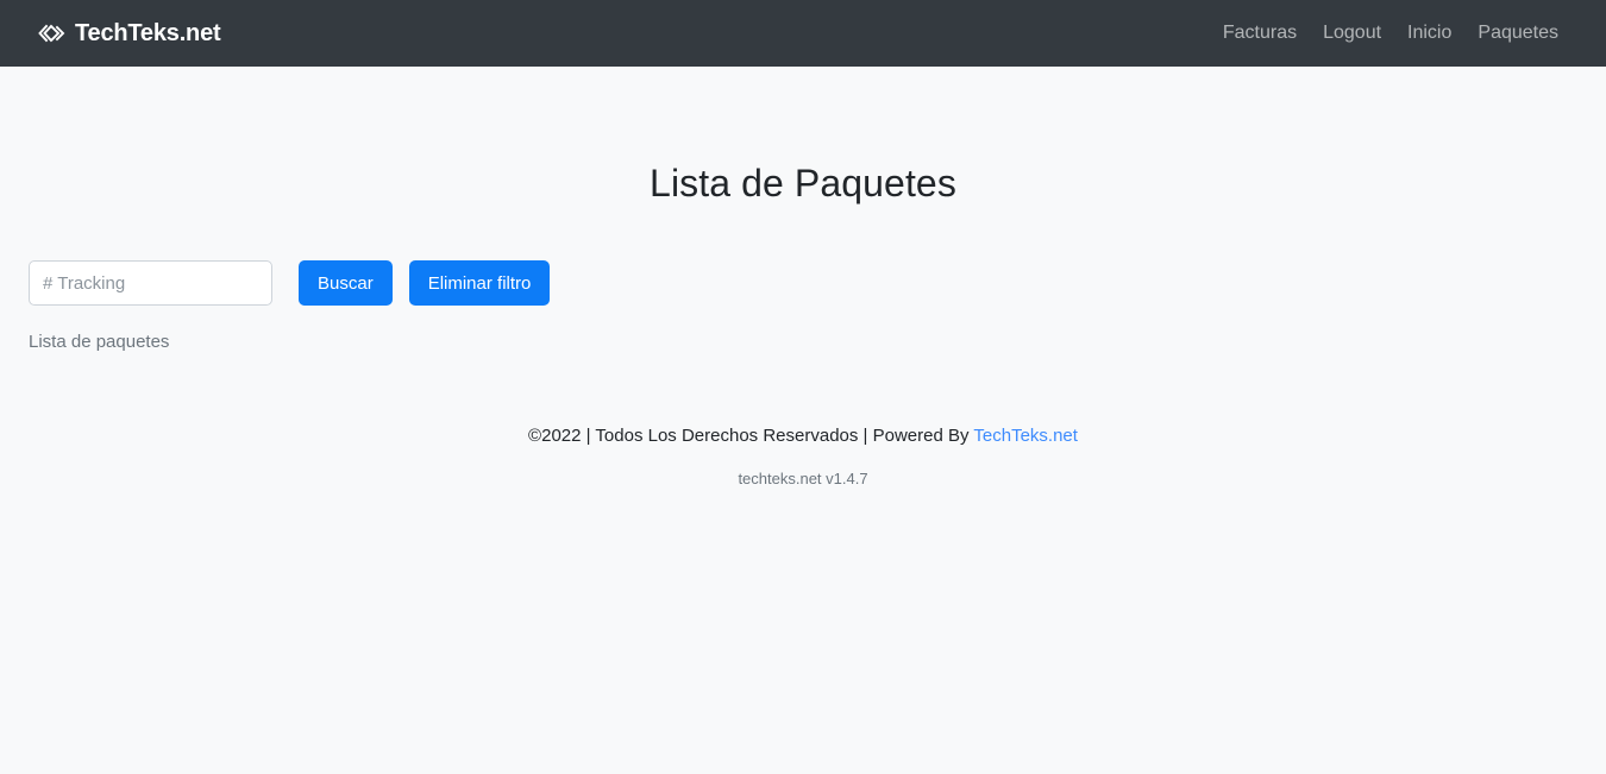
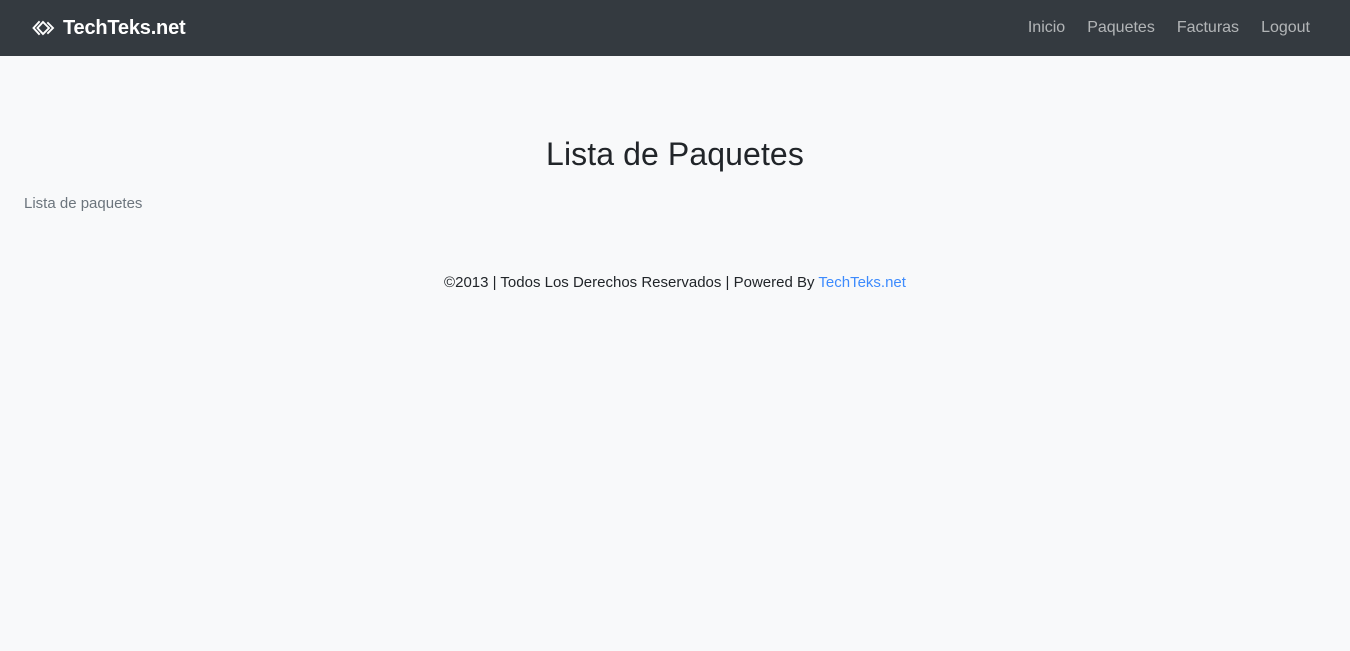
  TechTeks.net
- Facturas
+ Inicio
- Logout
+ Paquetes
- Inicio
+ Facturas
- Paquetes
+ Logout
  Lista de Paquetes
- # Tracking
- Buscar
- Eliminar filtro
  Lista de paquetes
- ©2022 | Todos Los Derechos Reservados | Powered By TechTeks.net
+ ©2013 | Todos Los Derechos Reservados | Powered By TechTeks.net
- techteks.net v1.4.7
